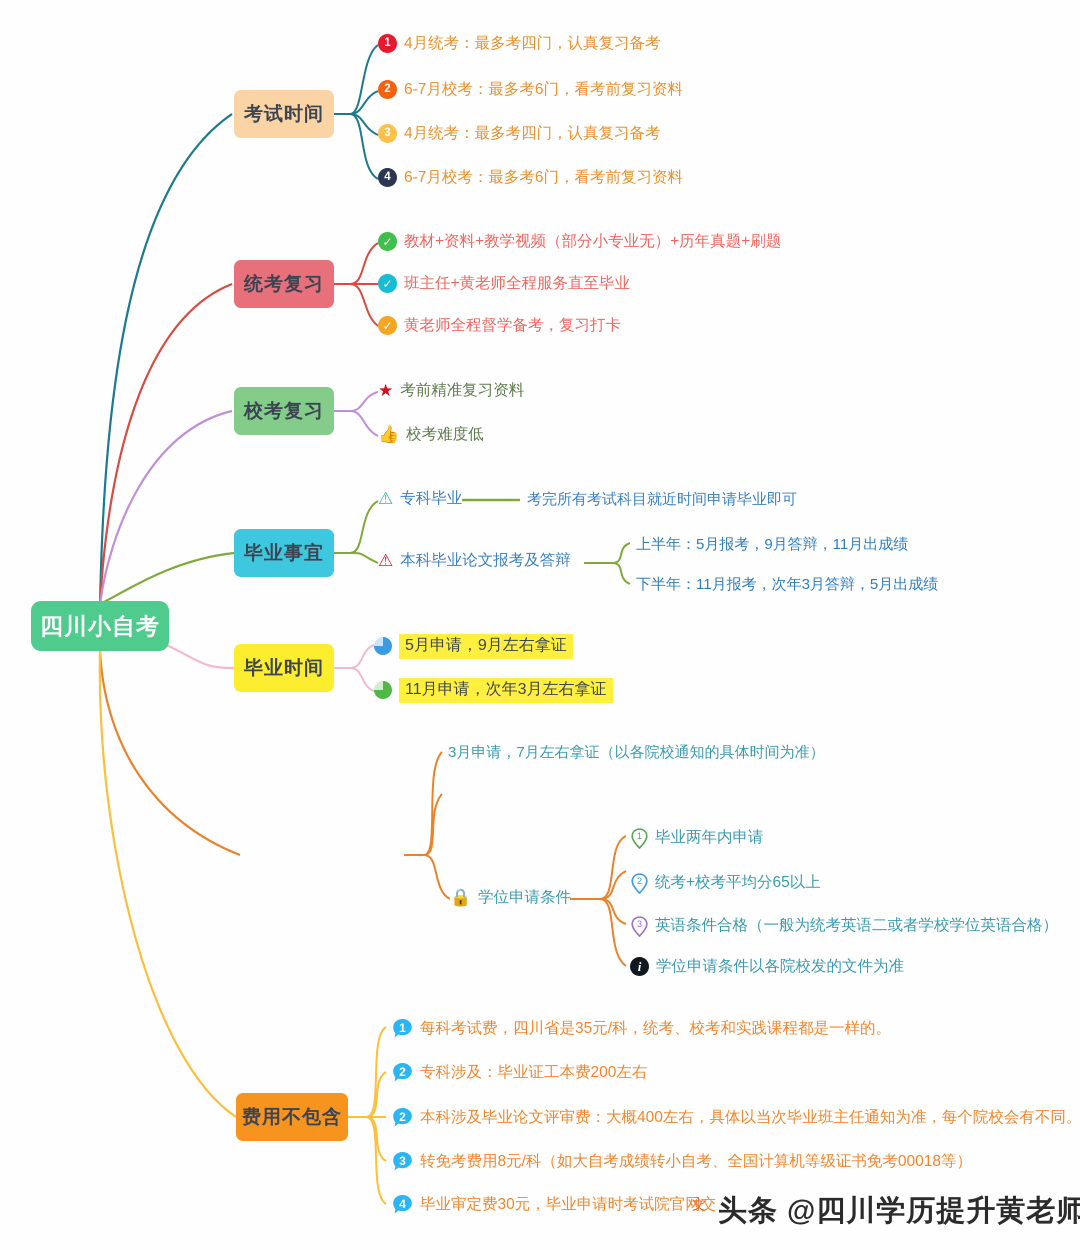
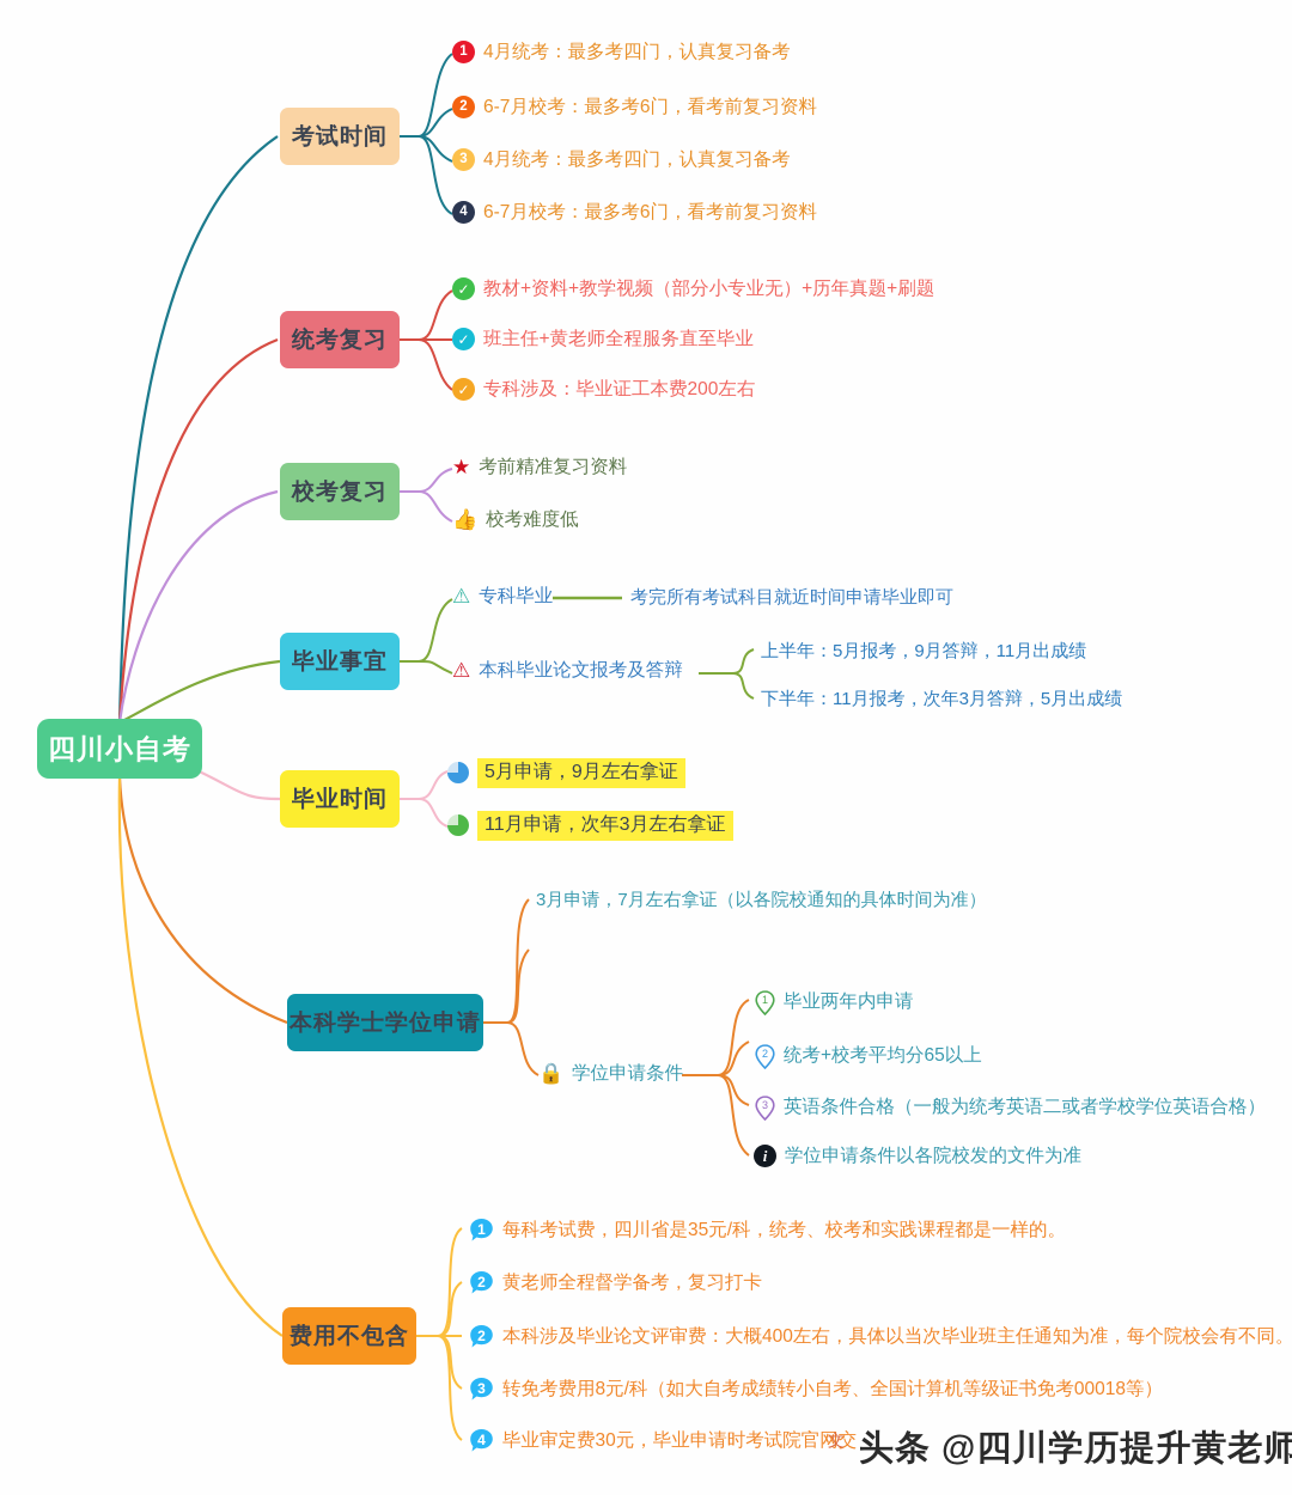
  四川小自考
  考试时间
  1
  4月统考：最多考四门，认真复习备考
  2
  6-7月校考：最多考6门，看考前复习资料
  3
  4月统考：最多考四门，认真复习备考
  4
  6-7月校考：最多考6门，看考前复习资料
  统考复习
  ✓
  教材+资料+教学视频（部分小专业无）+历年真题+刷题
  ✓
  班主任+黄老师全程服务直至毕业
  ✓
- 黄老师全程督学备考，复习打卡
+ 专科涉及：毕业证工本费200左右
  校考复习
  ★
  考前精准复习资料
  👍
  校考难度低
  毕业事宜
  ⚠
  专科毕业
  考完所有考试科目就近时间申请毕业即可
  ⚠
  本科毕业论文报考及答辩
  上半年：5月报考，9月答辩，11月出成绩
  下半年：11月报考，次年3月答辩，5月出成绩
  毕业时间
  5月申请，9月左右拿证
  11月申请，次年3月左右拿证
+ 本科学士学位申请
  3月申请，7月左右拿证（以各院校通知的具体时间为准）
  🔒
  学位申请条件
  1
  毕业两年内申请
  2
  统考+校考平均分65以上
  3
  英语条件合格（一般为统考英语二或者学校学位英语合格）
  i
  学位申请条件以各院校发的文件为准
  费用不包含
  1
  每科考试费，四川省是35元/科，统考、校考和实践课程都是一样的。
  2
- 专科涉及：毕业证工本费200左右
+ 黄老师全程督学备考，复习打卡
  2
  本科涉及毕业论文评审费：大概400左右，具体以当次毕业班主任通知为准，每个院校会有不同。
  3
  转免考费用8元/科（如大自考成绩转小自考、全国计算机等级证书免考00018等）
  4
  毕业审定费30元，毕业申请时考试院官网交
  文
  头条 @四川学历提升黄老师
